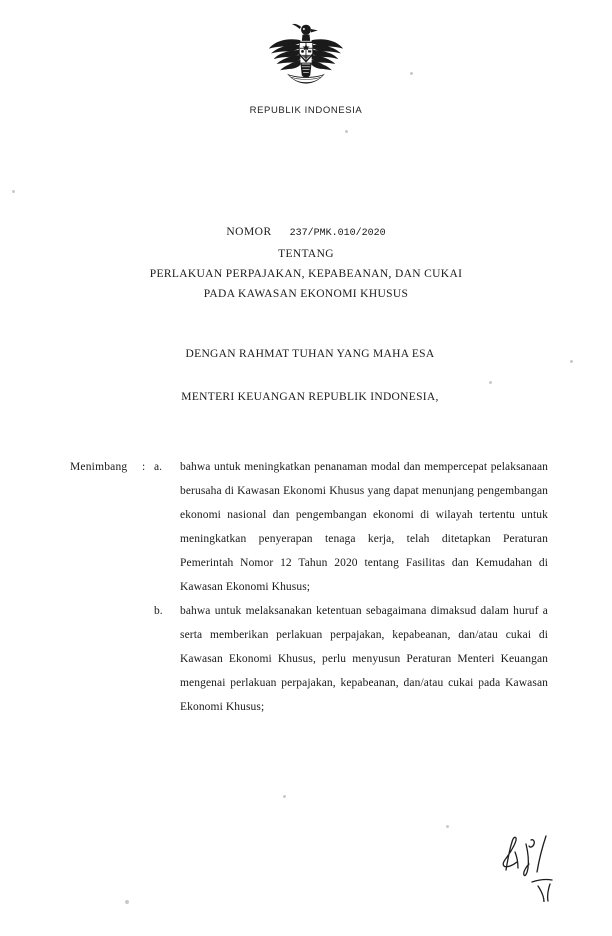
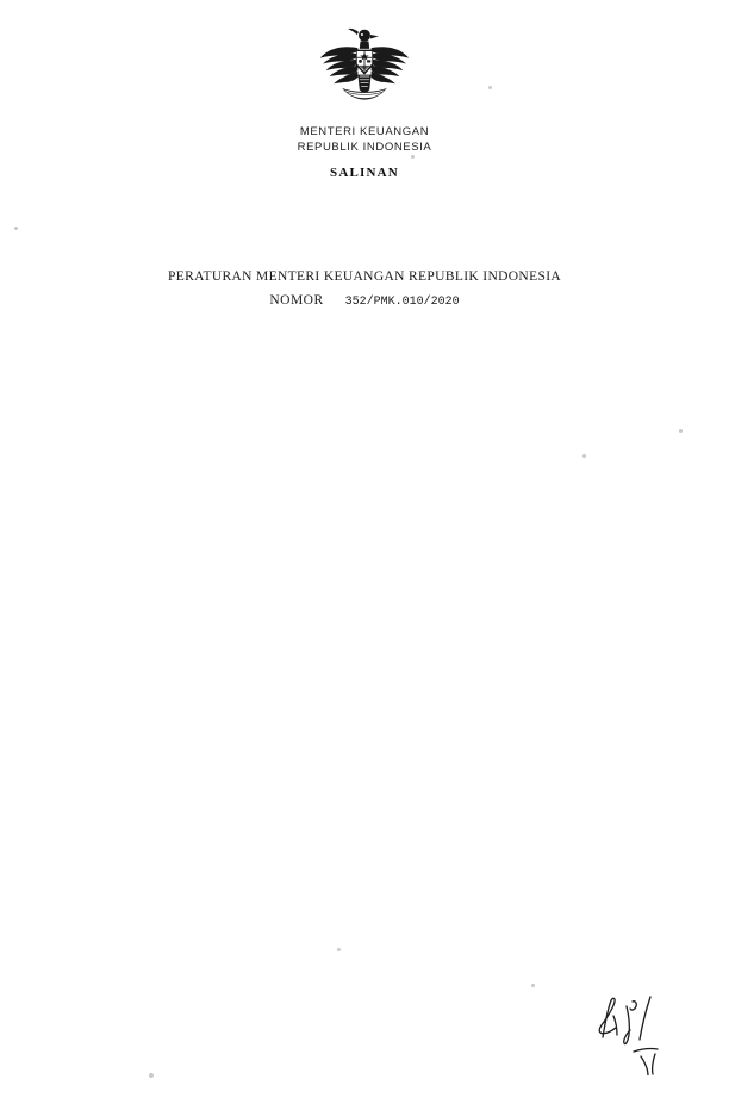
+ MENTERI KEUANGAN
  REPUBLIK INDONESIA
+ SALINAN
+ PERATURAN MENTERI KEUANGAN REPUBLIK INDONESIA
- NOMOR 237/PMK.010/2020
+ NOMOR 352/PMK.010/2020
- TENTANG
- PERLAKUAN PERPAJAKAN, KEPABEANAN, DAN CUKAI
- PADA KAWASAN EKONOMI KHUSUS
- DENGAN RAHMAT TUHAN YANG MAHA ESA
- MENTERI KEUANGAN REPUBLIK INDONESIA,
- Menimbang
- :
- a.
- bahwa untuk meningkatkan penanaman modal dan mempercepat pelaksanaan berusaha di Kawasan Ekonomi Khusus yang dapat menunjang pengembangan ekonomi nasional dan pengembangan ekonomi di wilayah tertentu untuk meningkatkan penyerapan tenaga kerja, telah ditetapkan Peraturan Pemerintah Nomor 12 Tahun 2020 tentang Fasilitas dan Kemudahan di Kawasan Ekonomi Khusus;
- b.
- bahwa untuk melaksanakan ketentuan sebagaimana dimaksud dalam huruf a serta memberikan perlakuan perpajakan, kepabeanan, dan/atau cukai di Kawasan Ekonomi Khusus, perlu menyusun Peraturan Menteri Keuangan mengenai perlakuan perpajakan, kepabeanan, dan/atau cukai pada Kawasan Ekonomi Khusus;
